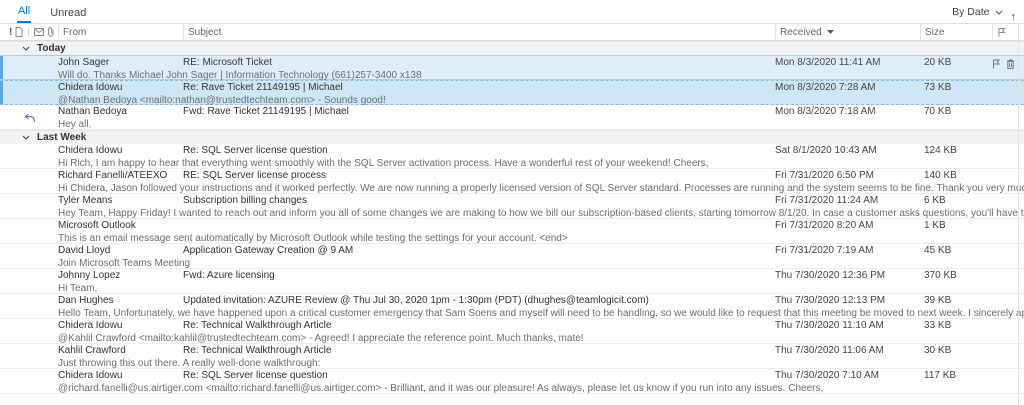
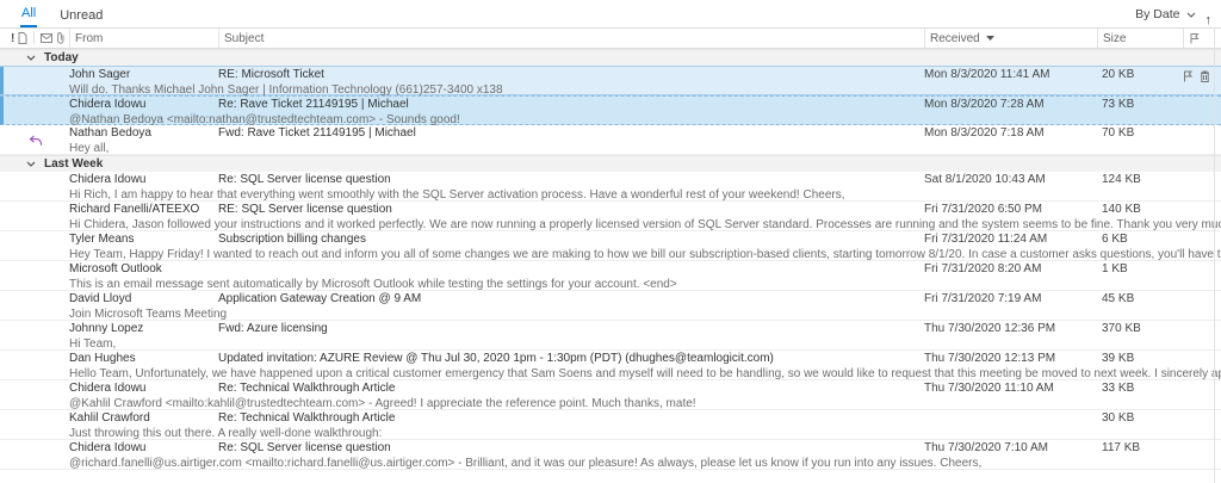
  All
  Unread
  By Date
  ↑
  !
  From
  Subject
  Received
  Size
  Today
  John Sager
  RE: Microsoft Ticket
  Mon 8/3/2020 11:41 AM
  20 KB
  Will do. Thanks Michael John Sager | Information Technology (661)257-3400 x138
  Chidera Idowu
  Re: Rave Ticket 21149195 | Michael
  Mon 8/3/2020 7:28 AM
  73 KB
  @Nathan Bedoya <mailto:nathan@trustedtechteam.com> - Sounds good!
  Nathan Bedoya
  Fwd: Rave Ticket 21149195 | Michael
  Mon 8/3/2020 7:18 AM
  70 KB
  Hey all,
  Last Week
  Chidera Idowu
  Re: SQL Server license question
  Sat 8/1/2020 10:43 AM
  124 KB
  Hi Rich, I am happy to hear that everything went smoothly with the SQL Server activation process. Have a wonderful rest of your weekend! Cheers,
  Richard Fanelli/ATEEXO
- RE: SQL Server license process
+ RE: SQL Server license question
  Fri 7/31/2020 6:50 PM
  140 KB
  Hi Chidera, Jason followed your instructions and it worked perfectly. We are now running a properly licensed version of SQL Server standard. Processes are running and the system seems to be fine. Thank you very m
  Tyler Means
  Subscription billing changes
  Fri 7/31/2020 11:24 AM
  6 KB
  Hey Team, Happy Friday! I wanted to reach out and inform you all of some changes we are making to how we bill our subscription-based clients, starting tomorrow 8/1/20. In case a customer asks questions, you'll have t
  Microsoft Outlook
  Fri 7/31/2020 8:20 AM
  1 KB
  This is an email message sent automatically by Microsoft Outlook while testing the settings for your account. <end>
  David Lloyd
  Application Gateway Creation @ 9 AM
  Fri 7/31/2020 7:19 AM
  45 KB
  Join Microsoft Teams Meeting
  Johnny Lopez
  Fwd: Azure licensing
  Thu 7/30/2020 12:36 PM
  370 KB
  Hi Team,
  Dan Hughes
  Updated invitation: AZURE Review @ Thu Jul 30, 2020 1pm - 1:30pm (PDT) (dhughes@teamlogicit.com)
  Thu 7/30/2020 12:13 PM
  39 KB
  Hello Team, Unfortunately, we have happened upon a critical customer emergency that Sam Soens and myself will need to be handling, so we would like to request that this meeting be moved to next week. I sincerely
  Chidera Idowu
  Re: Technical Walkthrough Article
  Thu 7/30/2020 11:10 AM
  33 KB
  @Kahlil Crawford <mailto:kahlil@trustedtechteam.com> - Agreed! I appreciate the reference point. Much thanks, mate!
  Kahlil Crawford
  Re: Technical Walkthrough Article
- Thu 7/30/2020 11:06 AM
  30 KB
  Just throwing this out there. A really well-done walkthrough:
  Chidera Idowu
  Re: SQL Server license question
  Thu 7/30/2020 7:10 AM
  117 KB
  @richard.fanelli@us.airtiger.com <mailto:richard.fanelli@us.airtiger.com> - Brilliant, and it was our pleasure! As always, please let us know if you run into any issues. Cheers,
